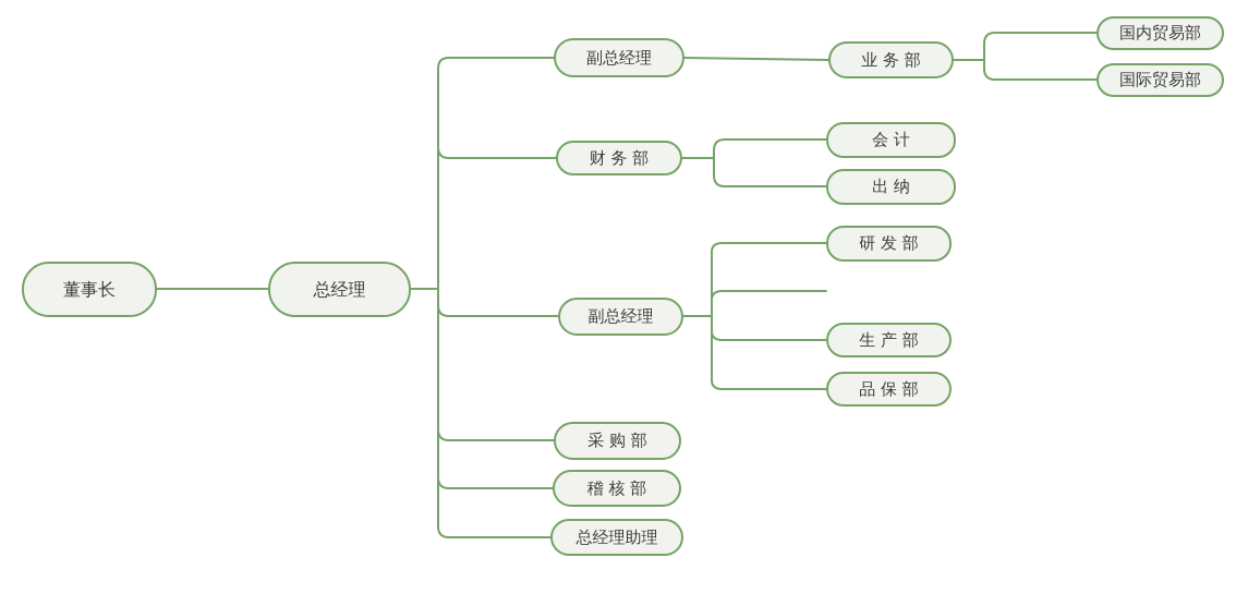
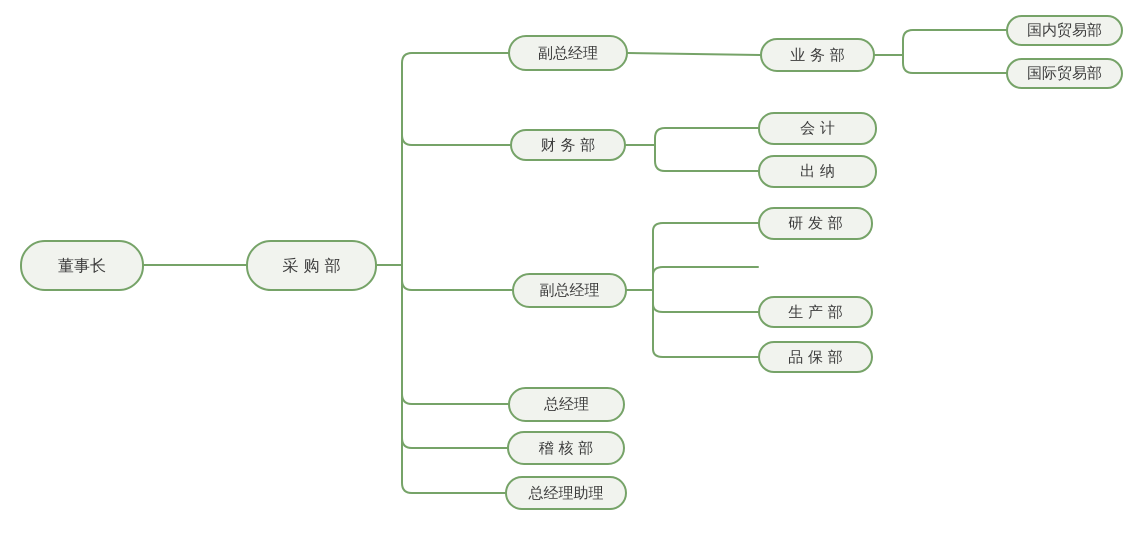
  董事长
- 总经理
+ 采 购 部
  副总经理
  业 务 部
  国内贸易部
  国际贸易部
  财 务 部
  会 计
  出 纳
  副总经理
  研 发 部
  生 产 部
  品 保 部
- 采 购 部
+ 总经理
  稽 核 部
  总经理助理
